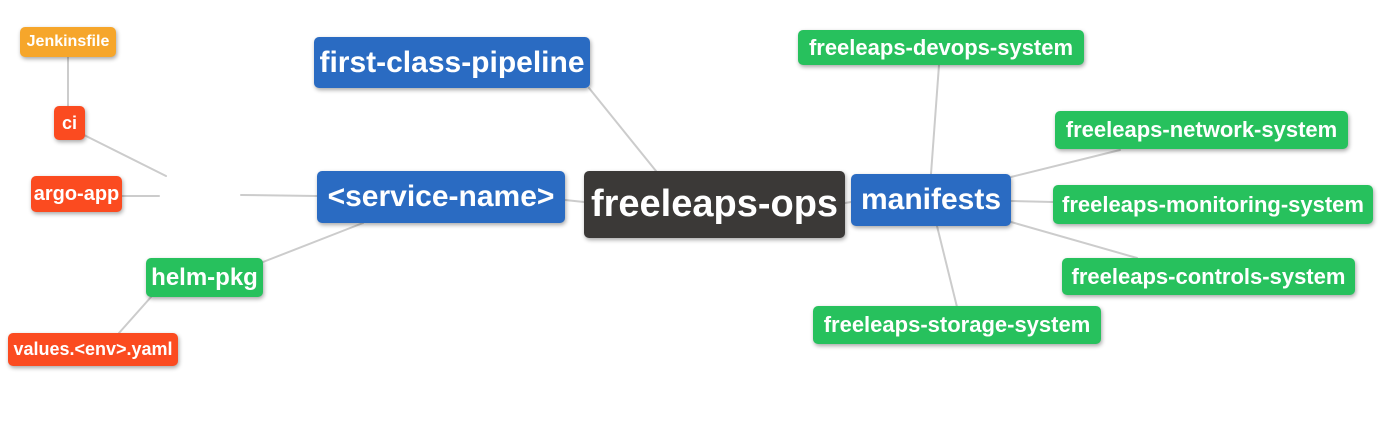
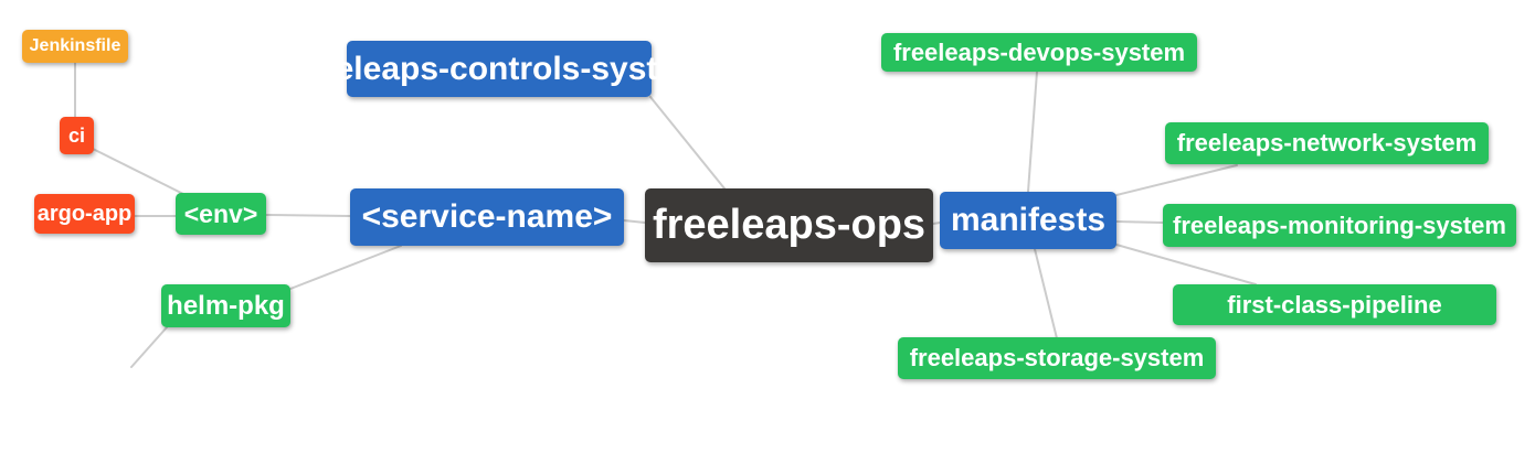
  Jenkinsfile
  ci
  argo-app
+ <env>
- first-class-pipeline
+ freeleaps-controls-system
  <service-name>
  freeleaps-ops
  manifests
  helm-pkg
- values.<env>.yaml
  freeleaps-devops-system
  freeleaps-network-system
  freeleaps-monitoring-system
- freeleaps-controls-system
+ first-class-pipeline
  freeleaps-storage-system
